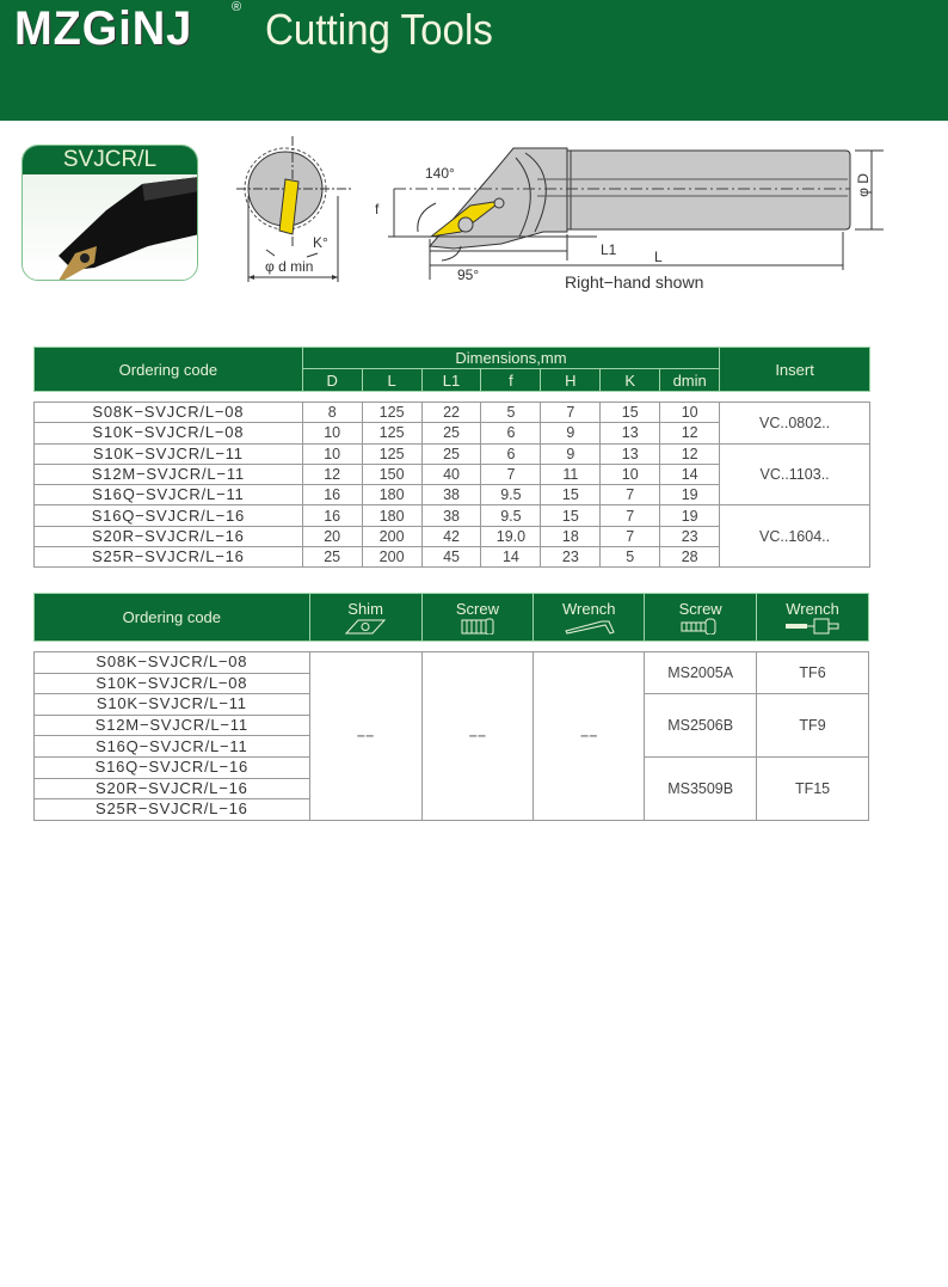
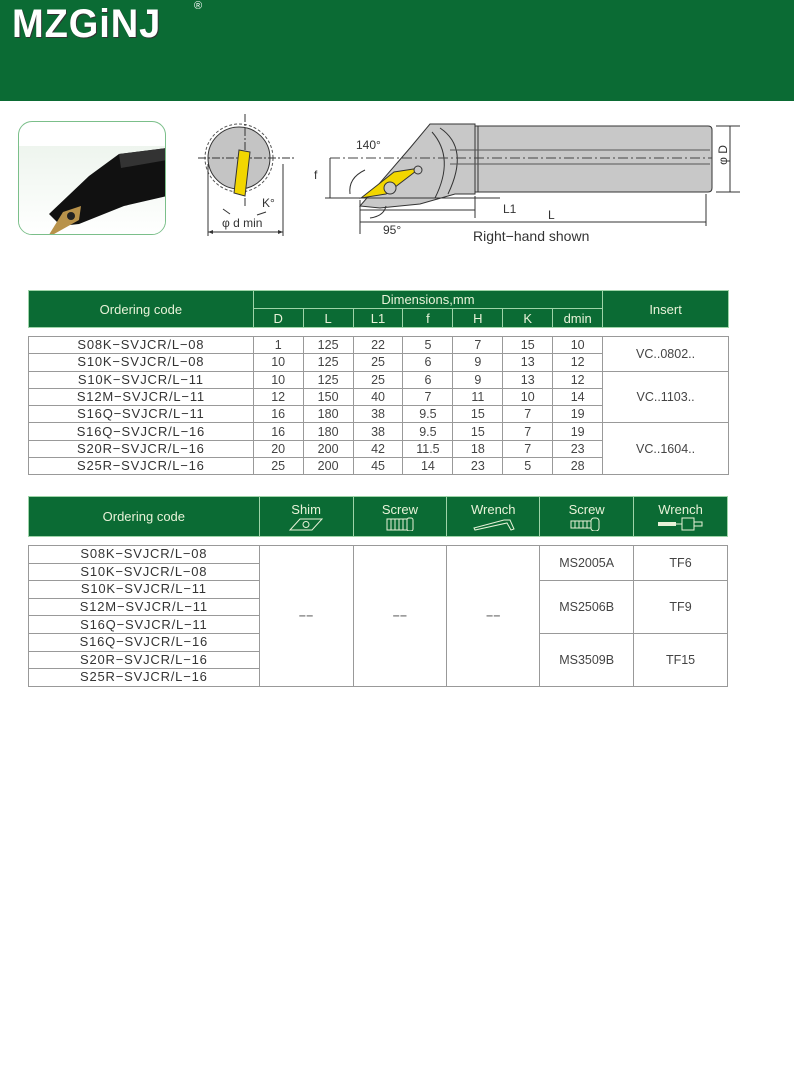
  MZGiNJ
  ®
- Cutting Tools
- SVJCR/L
  K°
  φ d min
  140°
  f
  L1
  L
  95°
  Right−hand shown
  Ordering code	Dimensions,mm	Insert
  D	L	L1	f	H	K	dmin
- S08K−SVJCR/L−08	8	125	22	5	7	15	10	VC..0802..
+ S08K−SVJCR/L−08	1	125	22	5	7	15	10	VC..0802..
  S10K−SVJCR/L−08	10	125	25	6	9	13	12
  S10K−SVJCR/L−11	10	125	25	6	9	13	12	VC..1103..
  S12M−SVJCR/L−11	12	150	40	7	11	10	14
  S16Q−SVJCR/L−11	16	180	38	9.5	15	7	19
  S16Q−SVJCR/L−16	16	180	38	9.5	15	7	19	VC..1604..
- S20R−SVJCR/L−16	20	200	42	19.0	18	7	23
+ S20R−SVJCR/L−16	20	200	42	11.5	18	7	23
  S25R−SVJCR/L−16	25	200	45	14	23	5	28
  Ordering code	Shim	Screw	Wrench	Screw	Wrench
  S08K−SVJCR/L−08	−−	−−	−−	MS2005A	TF6
  S10K−SVJCR/L−08
  S10K−SVJCR/L−11	MS2506B	TF9
  S12M−SVJCR/L−11
  S16Q−SVJCR/L−11
  S16Q−SVJCR/L−16	MS3509B	TF15
  S20R−SVJCR/L−16
  S25R−SVJCR/L−16
